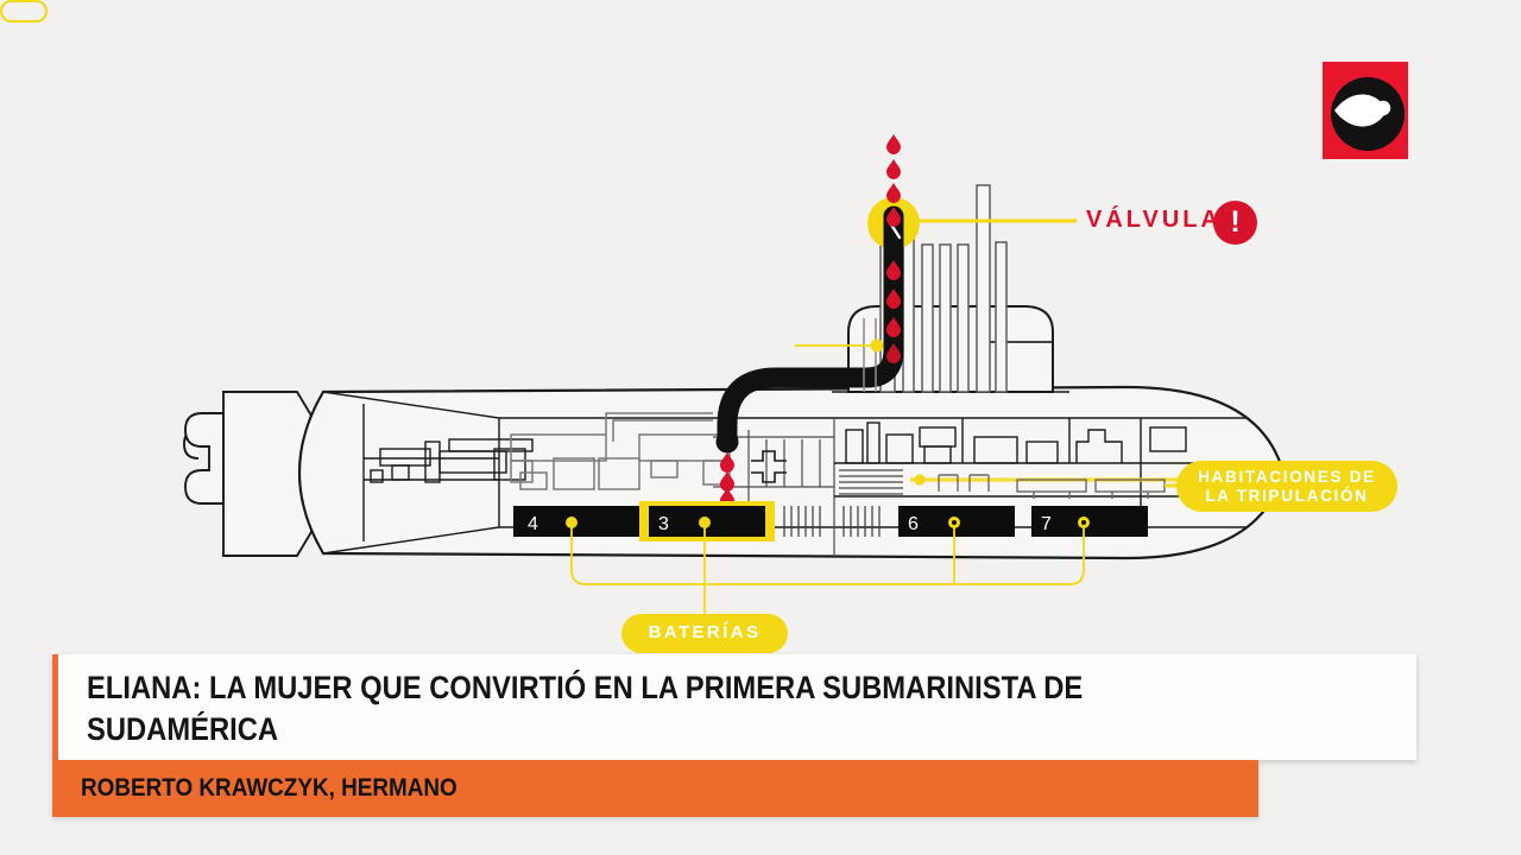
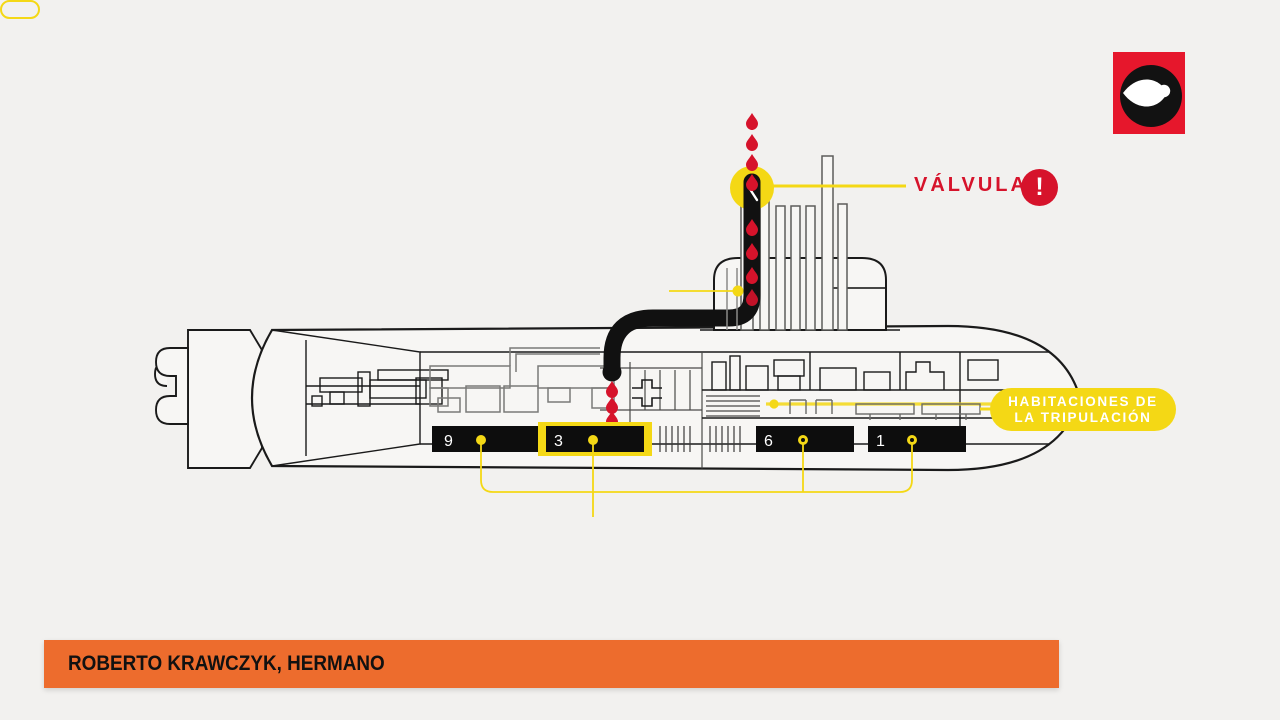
- 4
+ 9
  3
  6
- 7
+ 1
- BATERÍAS
  HABITACIONES DE
  LA TRIPULACIÓN
  VÁLVULA
  !
- ELIANA: LA MUJER QUE CONVIRTIÓ EN LA PRIMERA SUBMARINISTA DE
- SUDAMÉRICA
  ROBERTO KRAWCZYK, HERMANO
